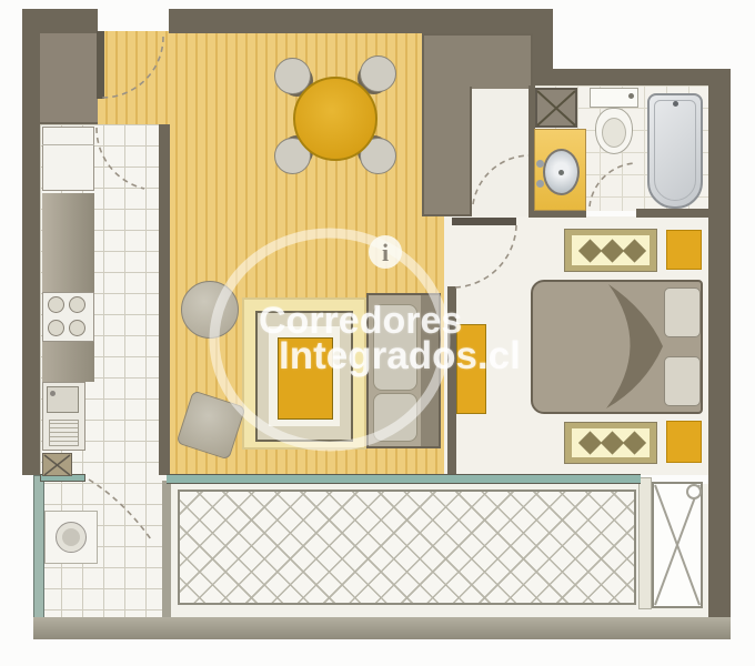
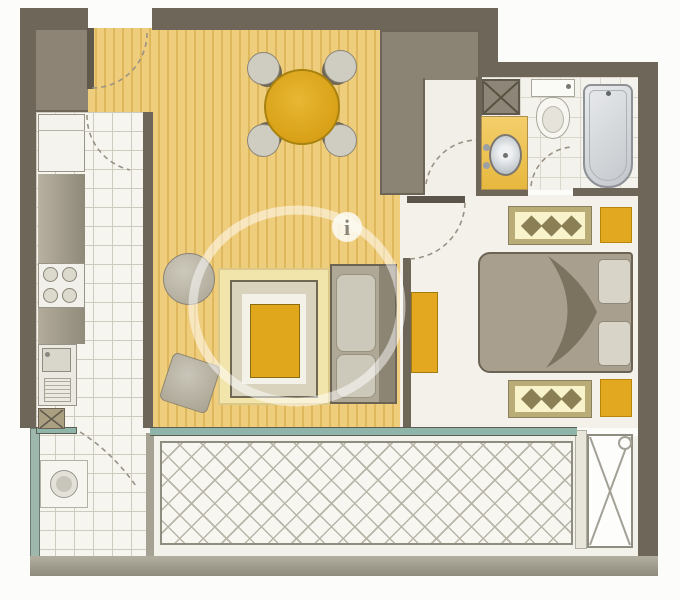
  i
- Corredores
- Integrados.cl
